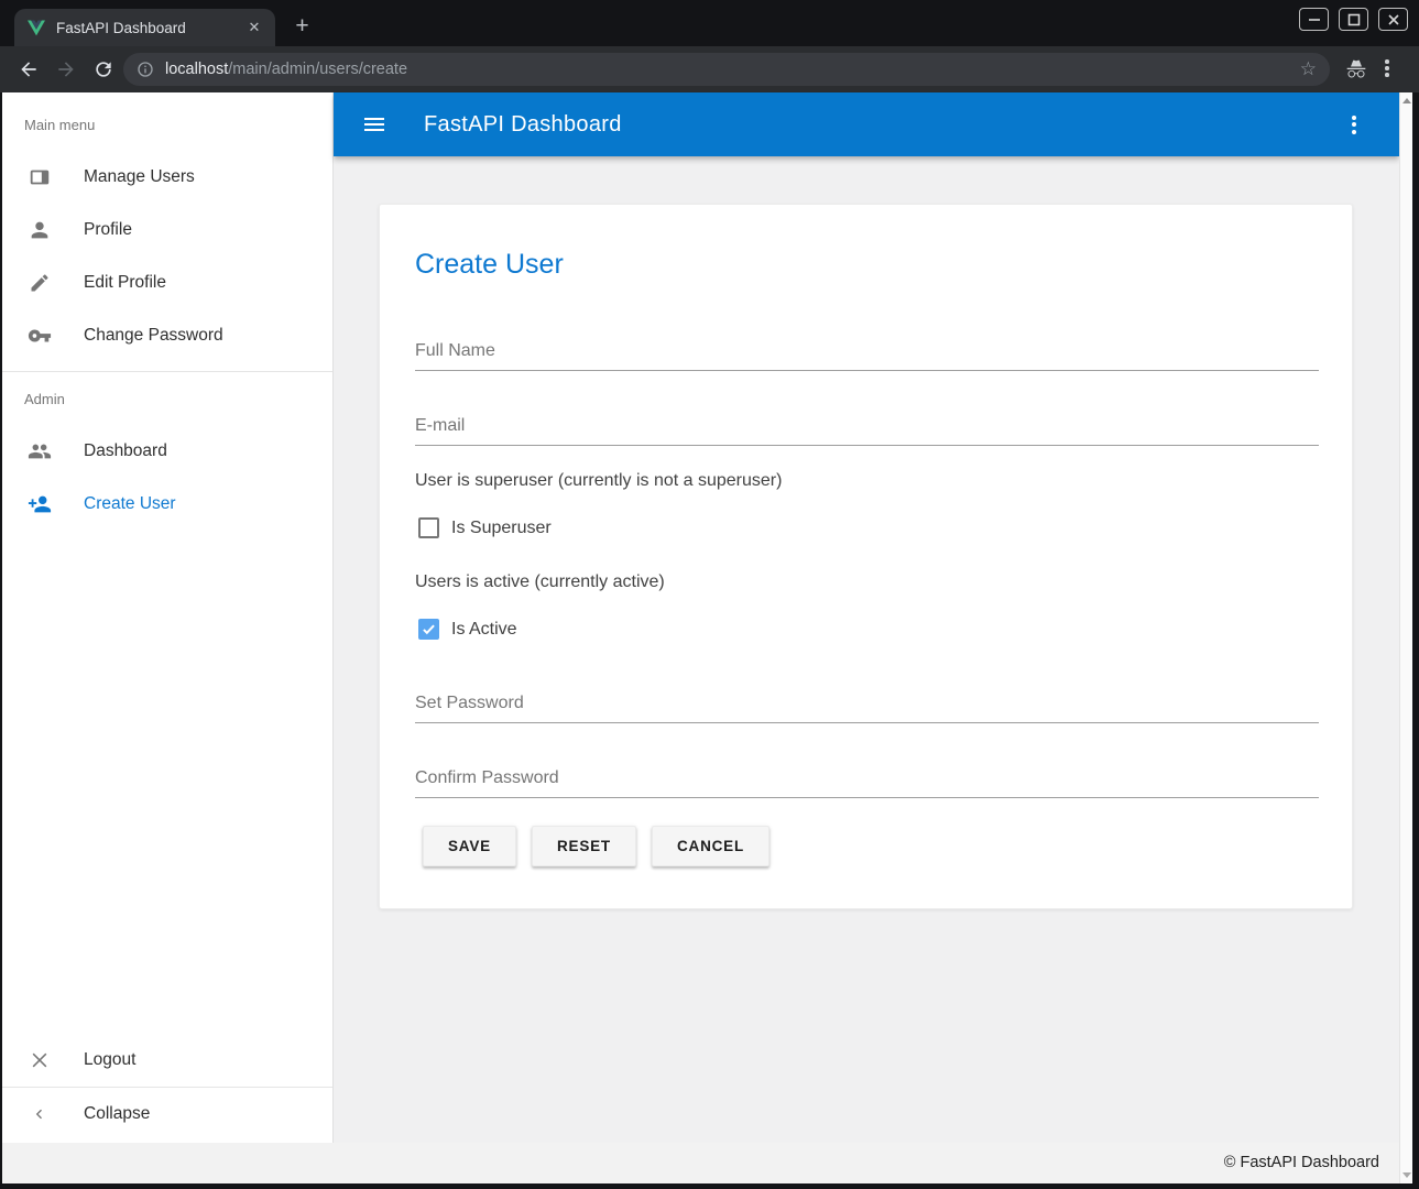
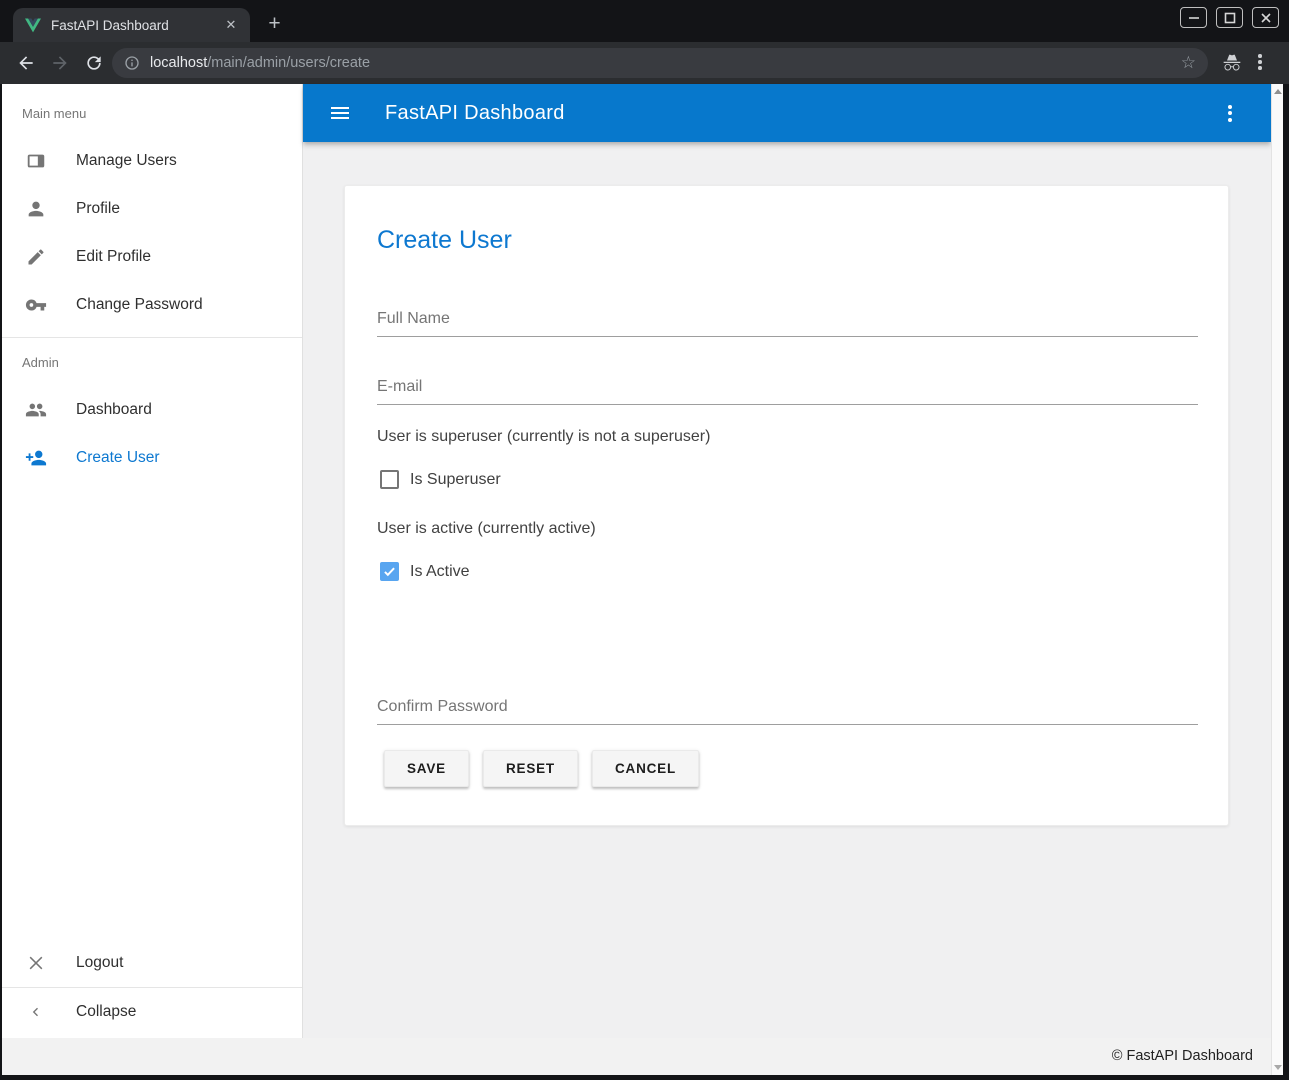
  FastAPI Dashboard
  ✕
  +
  localhost/main/admin/users/create
  ☆
  Main menu
  Manage Users
  Profile
  Edit Profile
  Change Password
  Admin
  Dashboard
  Create User
  Logout
  Collapse
  FastAPI Dashboard
  Create User
  Full Name
  E-mail
  User is superuser (currently is not a superuser)
  Is Superuser
- Users is active (currently active)
+ User is active (currently active)
  Is Active
- Set Password
  Confirm Password
  SAVE
  RESET
  CANCEL
  © FastAPI Dashboard
